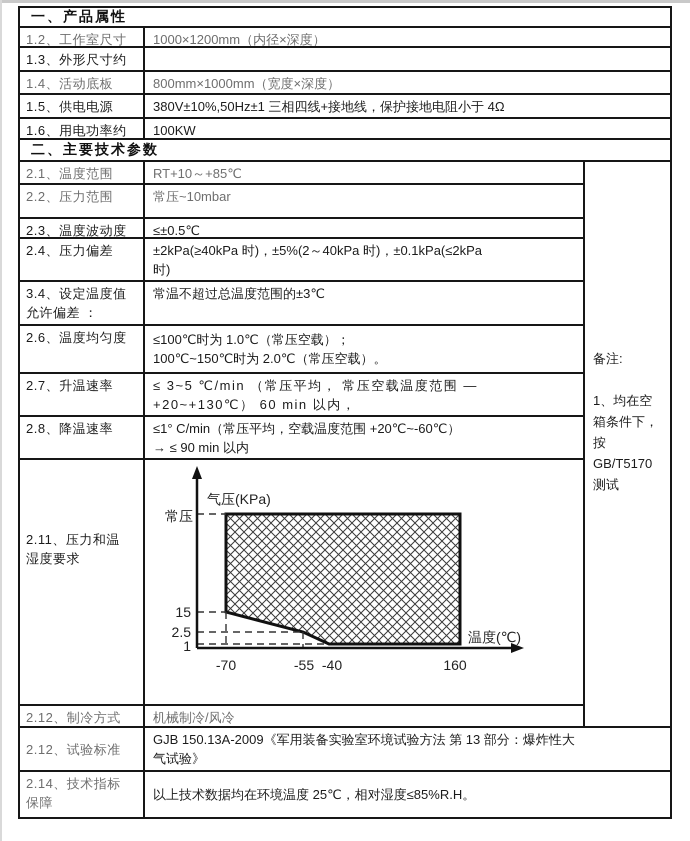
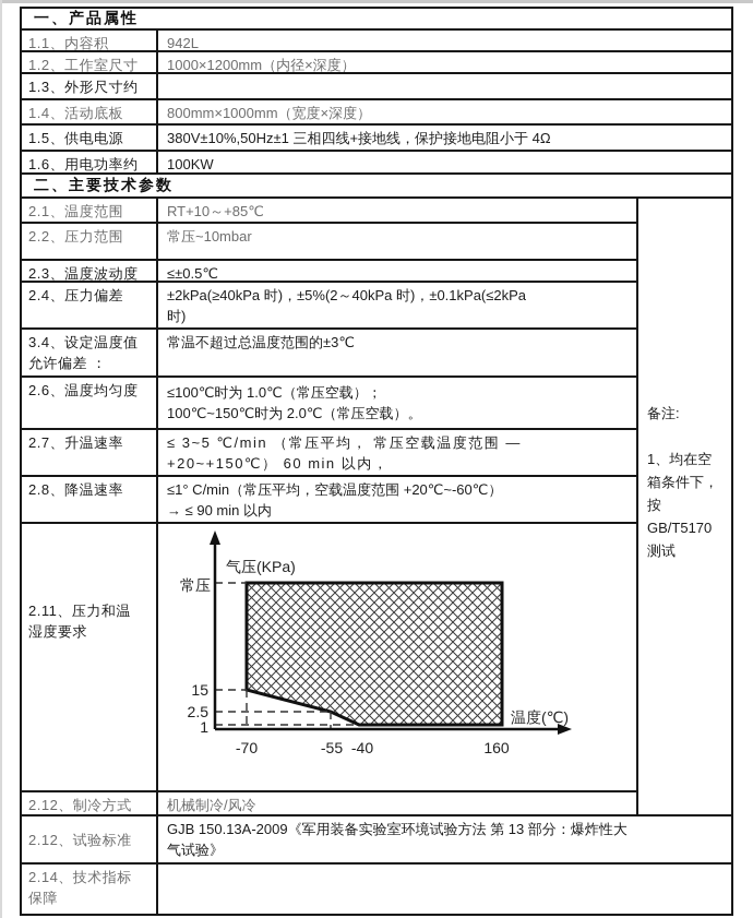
  一、产品属性
+ 1.1、内容积
+ 942L
  1.2、工作室尺寸
  1000×1200mm（内径×深度）
  1.3、外形尺寸约
  1.4、活动底板
  800mm×1000mm（宽度×深度）
  1.5、供电电源
  380V±10%,50Hz±1 三相四线+接地线，保护接地电阻小于 4Ω
  1.6、用电功率约
  100KW
  二、主要技术参数
  2.1、温度范围
  RT+10～+85℃
  2.2、压力范围
  常压~10mbar
  2.3、温度波动度
  ≤±0.5℃
  2.4、压力偏差
  ±2kPa(≥40kPa 时)，±5%(2～40kPa 时)，±0.1kPa(≤2kPa
  时)
  3.4、设定温度值
  允许偏差 ：
  常温不超过总温度范围的±3℃
  2.6、温度均匀度
  ≤100℃时为 1.0℃（常压空载）；
  100℃~150℃时为 2.0℃（常压空载）。
  2.7、升温速率
  ≤ 3~5 ℃/min （常压平均， 常压空载温度范围 —
- +20~+130℃） 60 min 以内，
+ +20~+150℃） 60 min 以内，
  2.8、降温速率
  ≤1° C/min（常压平均，空载温度范围 +20℃~-60℃）
  → ≤ 90 min 以内
  2.11、压力和温
  湿度要求
  气压(KPa)
  温度(℃)
  常压
  15
  2.5
  1
  -70
  -55
  -40
  160
  2.12、制冷方式
  机械制冷/风冷
  备注:
  1、均在空
  箱条件下，
  按
  GB/T5170
  测试
  2.12、试验标准
  GJB 150.13A-2009《军用装备实验室环境试验方法 第 13 部分：爆炸性大
  气试验》
  2.14、技术指标
  保障
- 以上技术数据均在环境温度 25℃，相对湿度≤85%R.H。
